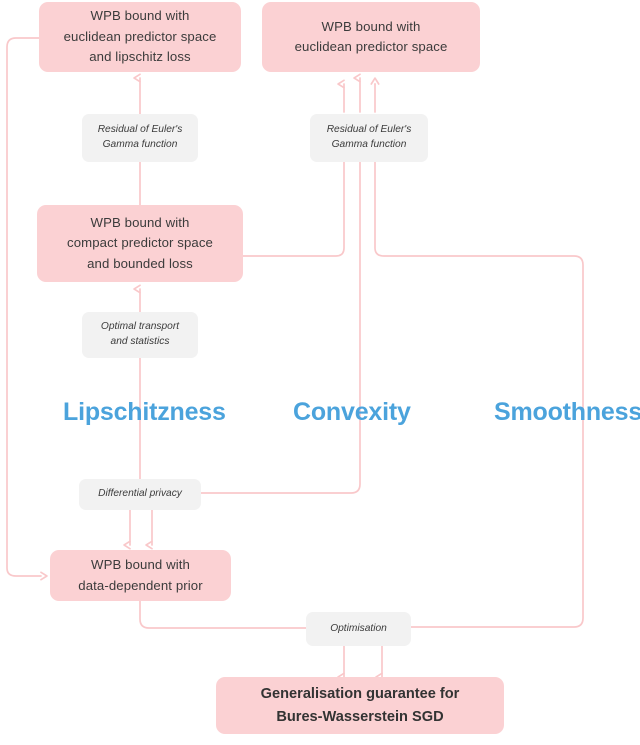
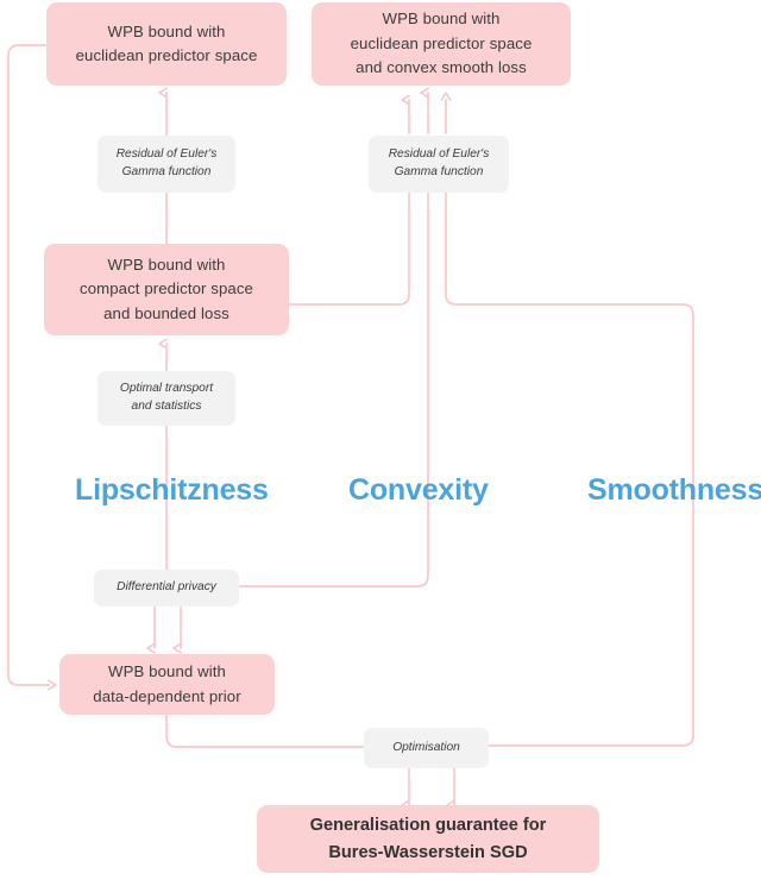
  WPB bound with
  euclidean predictor space
- and lipschitz loss
  WPB bound with
  euclidean predictor space
+ and convex smooth loss
  Residual of Euler's
  Gamma function
  Residual of Euler's
  Gamma function
  WPB bound with
  compact predictor space
  and bounded loss
  Optimal transport
  and statistics
  Differential privacy
  WPB bound with
  data-dependent prior
  Optimisation
  Generalisation guarantee for
  Bures-Wasserstein SGD
  Lipschitzness
  Convexity
  Smoothness
